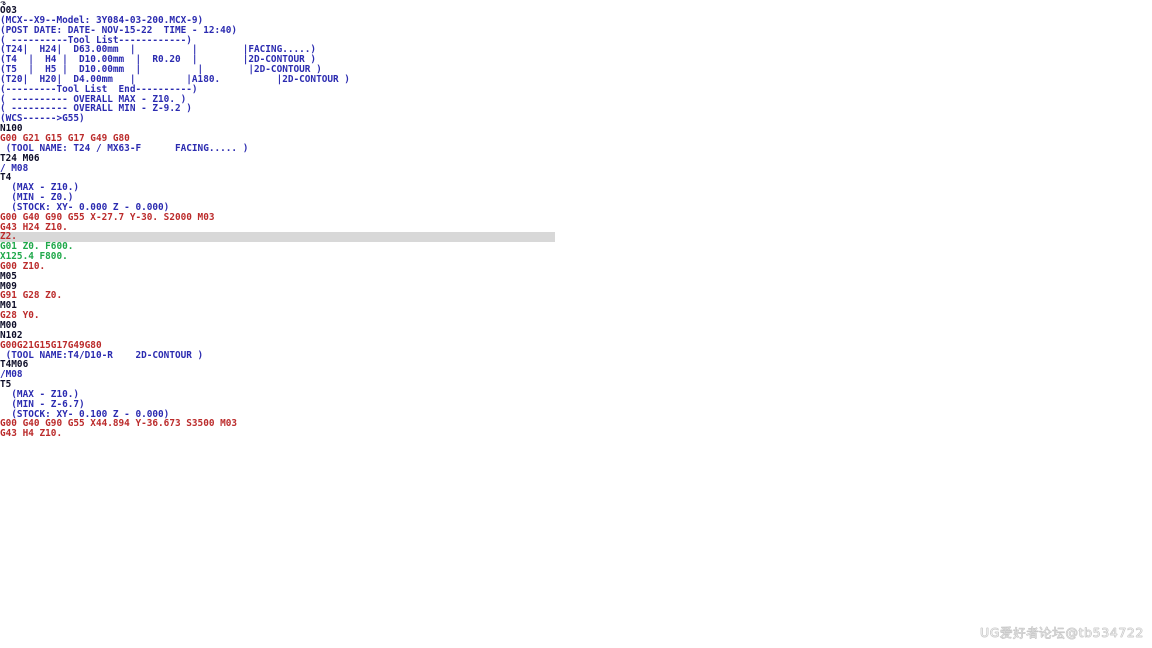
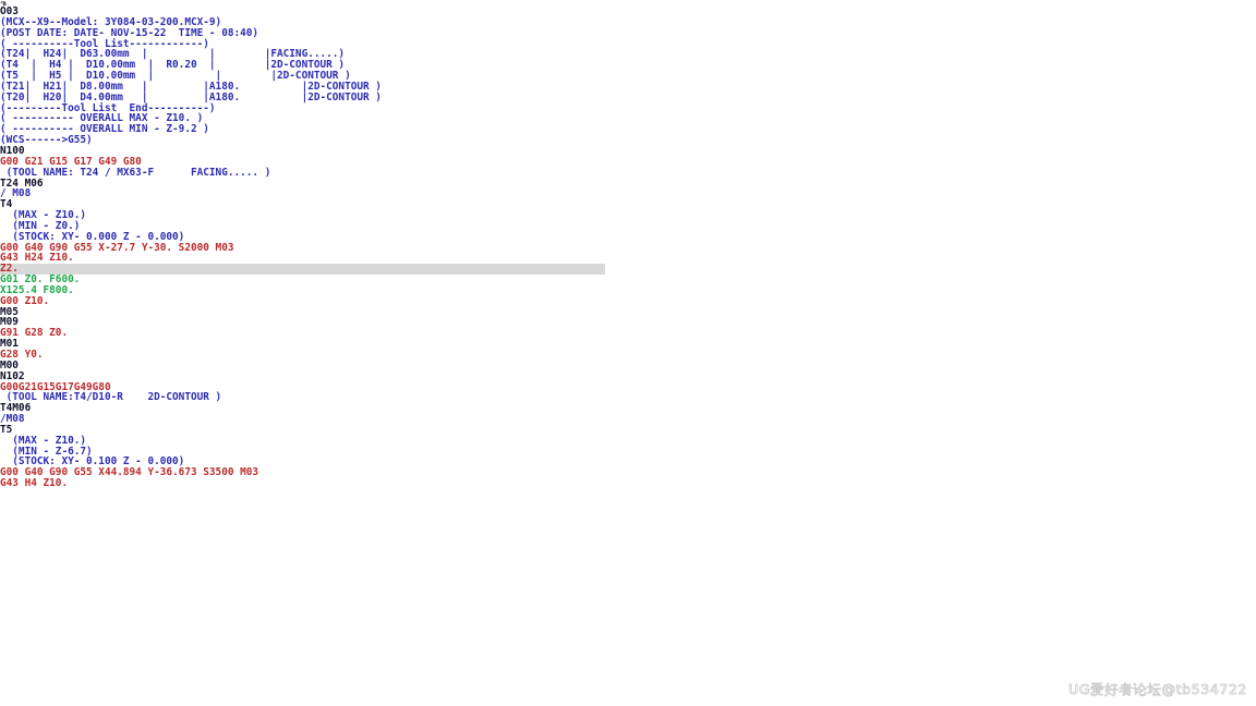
  %
  O03
  (MCX--X9--Model: 3Y084-03-200.MCX-9)
- (POST DATE: DATE- NOV-15-22 TIME - 12:40)
+ (POST DATE: DATE- NOV-15-22 TIME - 08:40)
  ( ----------Tool List------------)
  (T24| H24| D63.00mm | | |FACING.....)
  (T4 | H4 | D10.00mm | R0.20 | |2D-CONTOUR )
  (T5 | H5 | D10.00mm | | |2D-CONTOUR )
+ (T21| H21| D8.00mm | |A180. |2D-CONTOUR )
  (T20| H20| D4.00mm | |A180. |2D-CONTOUR )
  (---------Tool List End----------)
  ( ---------- OVERALL MAX - Z10. )
  ( ---------- OVERALL MIN - Z-9.2 )
  (WCS------>G55)
  N100
  G00 G21 G15 G17 G49 G80
  (TOOL NAME: T24 / MX63-F FACING..... )
  T24 M06
  / M08
  T4
  (MAX - Z10.)
  (MIN - Z0.)
  (STOCK: XY- 0.000 Z - 0.000)
  G00 G40 G90 G55 X-27.7 Y-30. S2000 M03
  G43 H24 Z10.
  Z2.
  G01 Z0. F600.
  X125.4 F800.
  G00 Z10.
  M05
  M09
  G91 G28 Z0.
  M01
  G28 Y0.
  M00
  N102
  G00G21G15G17G49G80
  (TOOL NAME:T4/D10-R 2D-CONTOUR )
  T4M06
  /M08
  T5
  (MAX - Z10.)
  (MIN - Z-6.7)
  (STOCK: XY- 0.100 Z - 0.000)
  G00 G40 G90 G55 X44.894 Y-36.673 S3500 M03
  G43 H4 Z10.
  UG爱好者论坛@tb534722
